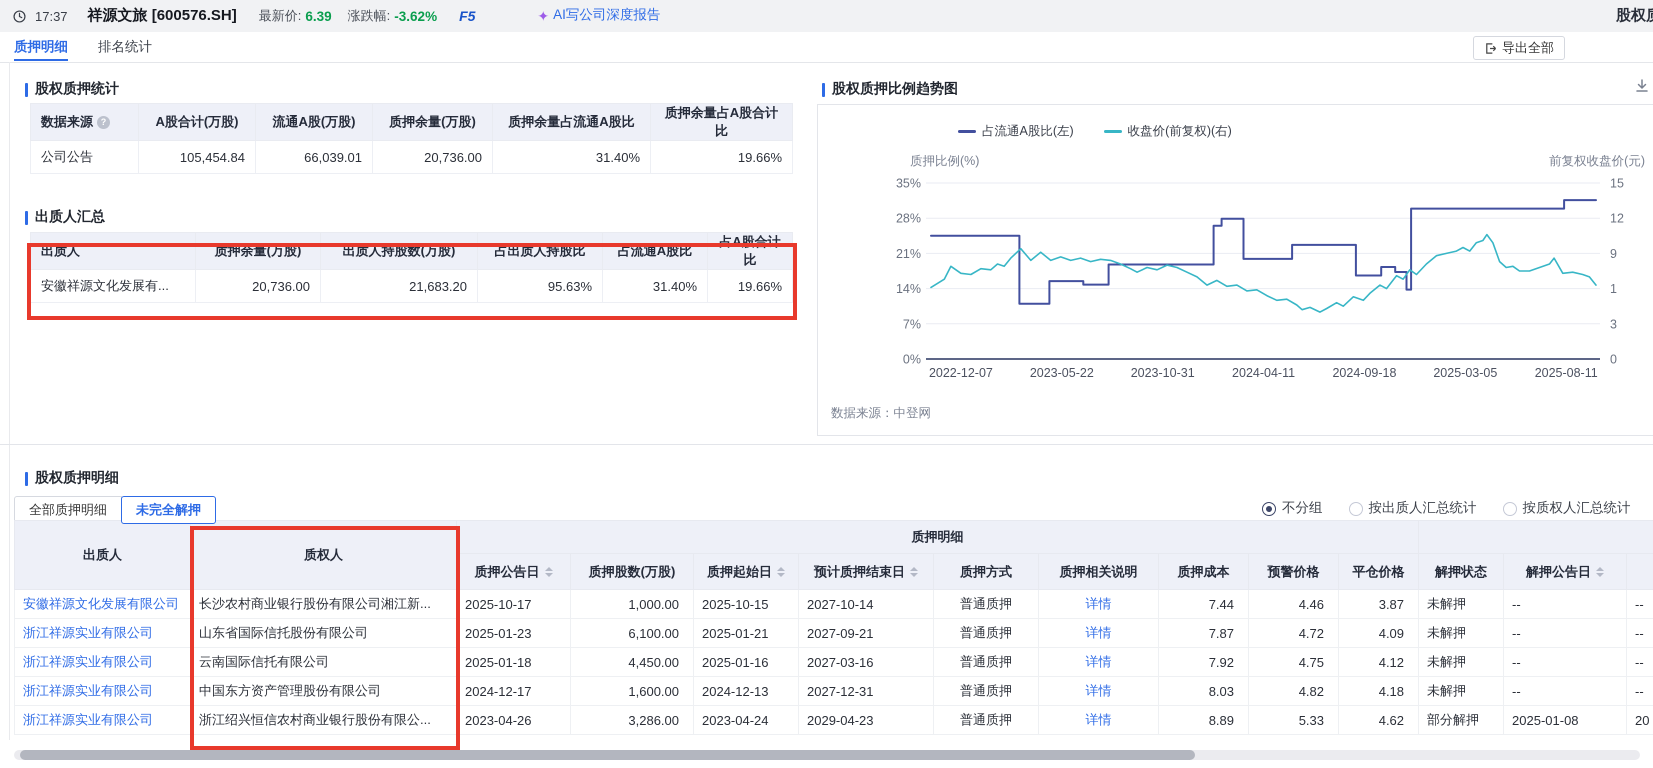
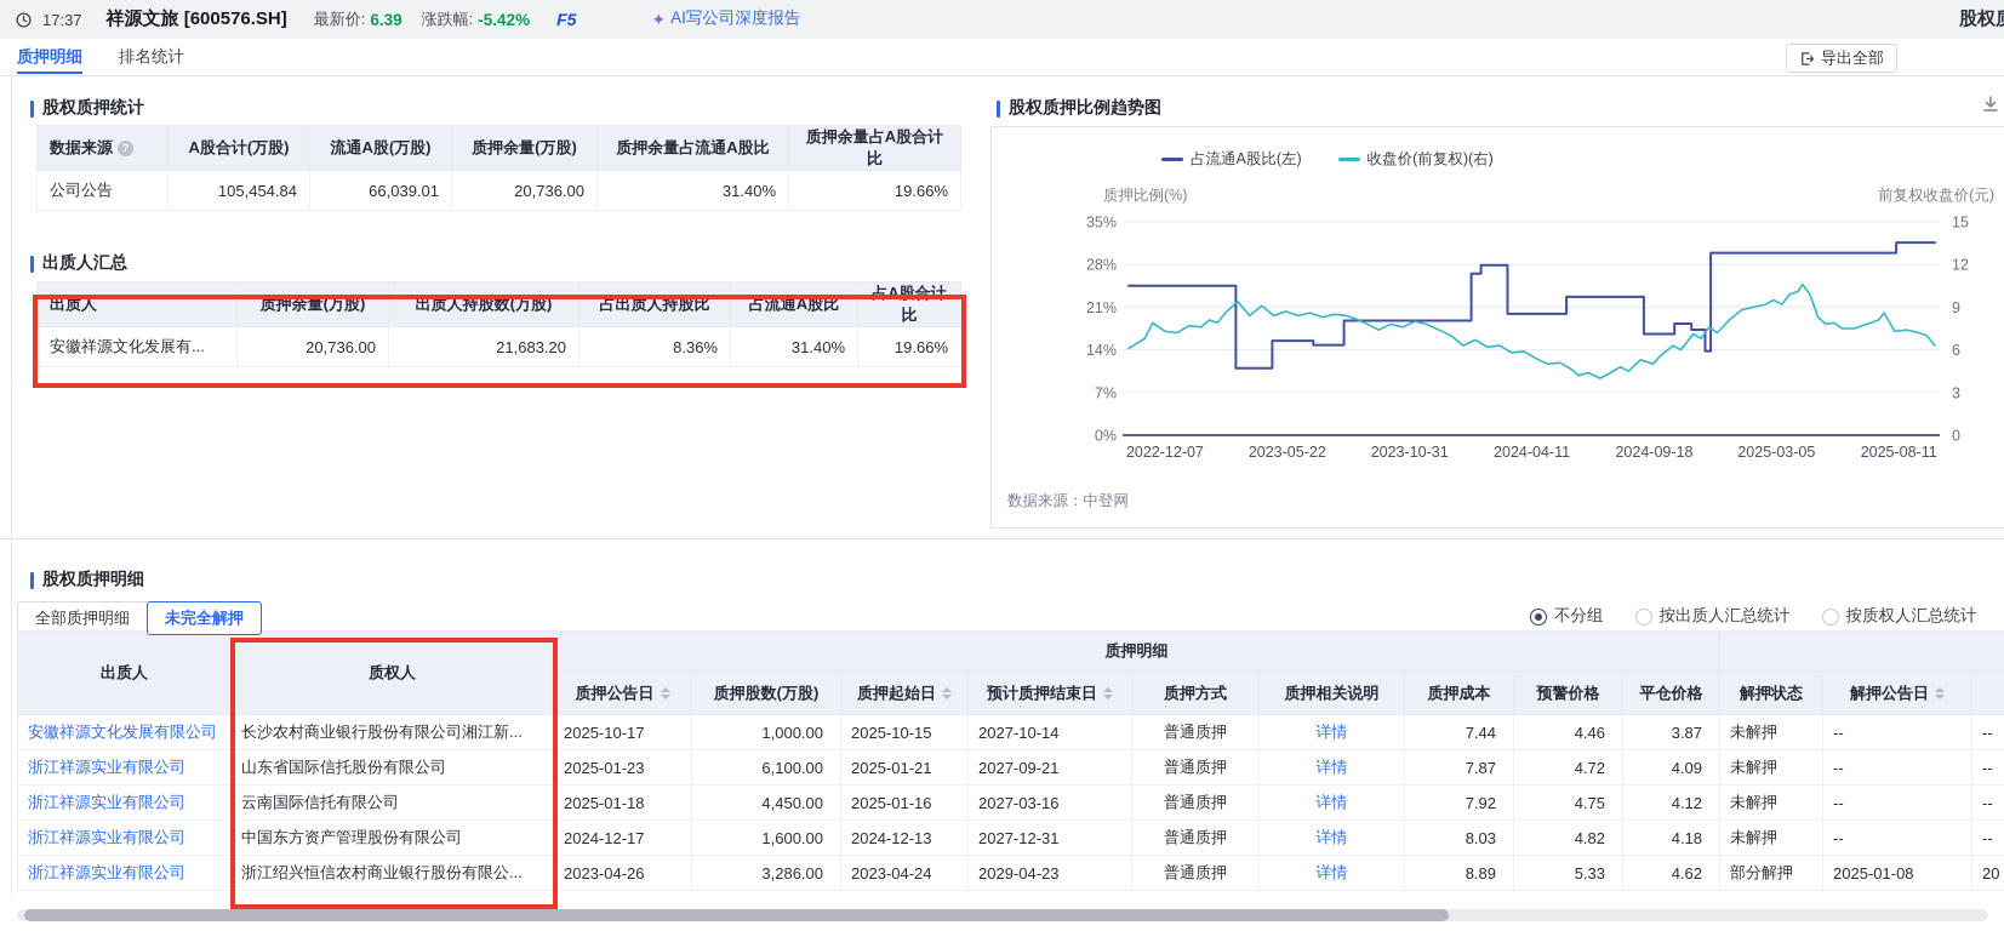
  17:37
  祥源文旅 [600576.SH]
  最新价:
  6.39
  涨跌幅:
- -3.62%
+ -5.42%
  F5
  ✦
  AI写公司深度报告
  质押明细
  排名统计
  导出全部
  股权质押统计
  数据来源 ?	A股合计(万股)	流通A股(万股)	质押余量(万股)	质押余量占流通A股比	质押余量占A股合计比
  公司公告	105,454.84	66,039.01	20,736.00	31.40%	19.66%
  出质人汇总
  出质人	质押余量(万股)	出质人持股数(万股)	占出质人持股比	占流通A股比	占A股合计比
- 安徽祥源文化发展有...	20,736.00	21,683.20	95.63%	31.40%	19.66%
+ 安徽祥源文化发展有...	20,736.00	21,683.20	8.36%	31.40%	19.66%
  股权质押比例趋势图
  占流通A股比(左)
  收盘价(前复权)(右)
  质押比例(%)
  前复权收盘价(元)
  35%
  15
  28%
  12
  21%
  9
  14%
- 1
+ 6
  7%
  3
  0%
  0
  2022-12-07
  2023-05-22
  2023-10-31
  2024-04-11
  2024-09-18
  2025-03-05
  2025-08-11
  数据来源：中登网
  股权质押明细
  全部质押明细
  未完全解押
  不分组
  按出质人汇总统计
  按质权人汇总统计
  出质人	质权人	质押明细
  质押公告日	质押股数(万股)	质押起始日	预计质押结束日	质押方式	质押相关说明	质押成本	预警价格	平仓价格	解押状态	解押公告日
  安徽祥源文化发展有限公司	长沙农村商业银行股份有限公司湘江新...	2025-10-17	1,000.00	2025-10-15	2027-10-14	普通质押	详情	7.44	4.46	3.87	未解押	--	--
  浙江祥源实业有限公司	山东省国际信托股份有限公司	2025-01-23	6,100.00	2025-01-21	2027-09-21	普通质押	详情	7.87	4.72	4.09	未解押	--	--
  浙江祥源实业有限公司	云南国际信托有限公司	2025-01-18	4,450.00	2025-01-16	2027-03-16	普通质押	详情	7.92	4.75	4.12	未解押	--	--
  浙江祥源实业有限公司	中国东方资产管理股份有限公司	2024-12-17	1,600.00	2024-12-13	2027-12-31	普通质押	详情	8.03	4.82	4.18	未解押	--	--
  浙江祥源实业有限公司	浙江绍兴恒信农村商业银行股份有限公...	2023-04-26	3,286.00	2023-04-24	2029-04-23	普通质押	详情	8.89	5.33	4.62	部分解押	2025-01-08	20
